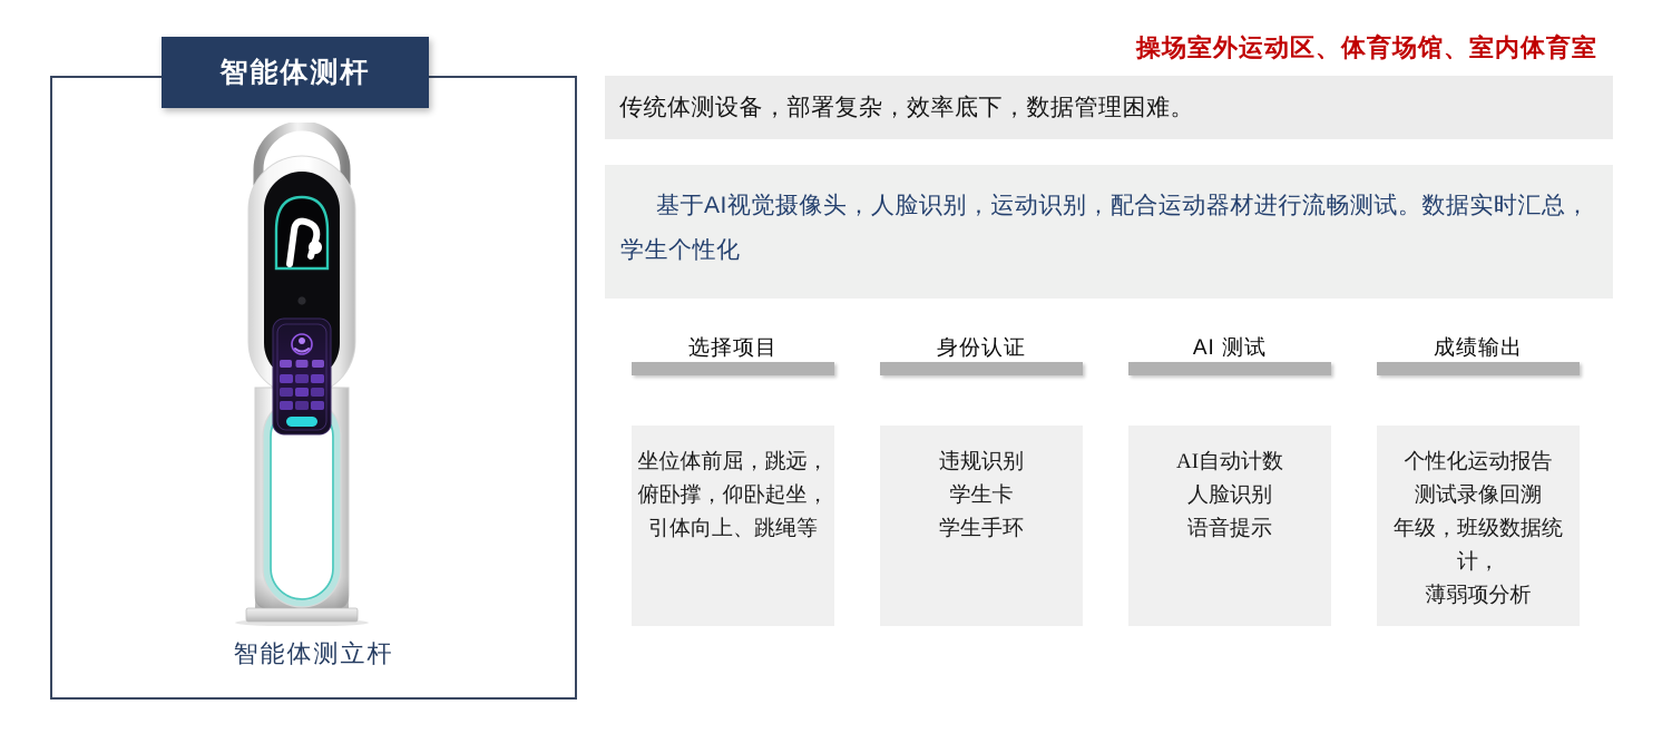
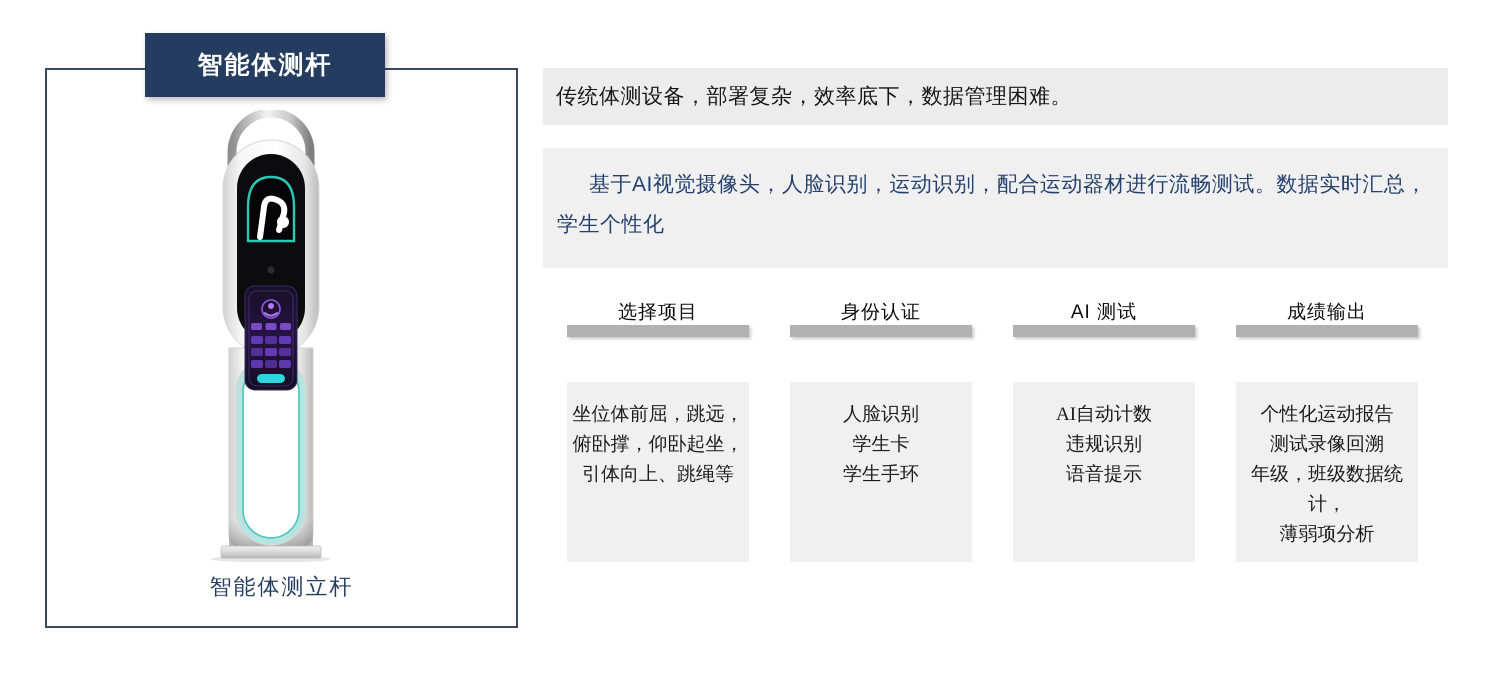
- 操场室外运动区、体育场馆、室内体育室
  智能体测杆
  智能体测立杆
  传统体测设备，部署复杂，效率底下，数据管理困难。
  基于AI视觉摄像头，人脸识别，运动识别，配合运动器材进行流畅测试。数据实时汇总，学生个性化
  选择项目
  坐位体前屈，跳远，
  俯卧撑，仰卧起坐，
  引体向上、跳绳等
  身份认证
- 违规识别
+ 人脸识别
  学生卡
  学生手环
  AI 测试
  AI自动计数
- 人脸识别
+ 违规识别
  语音提示
  成绩输出
  个性化运动报告
  测试录像回溯
  年级，班级数据统计，
  薄弱项分析
